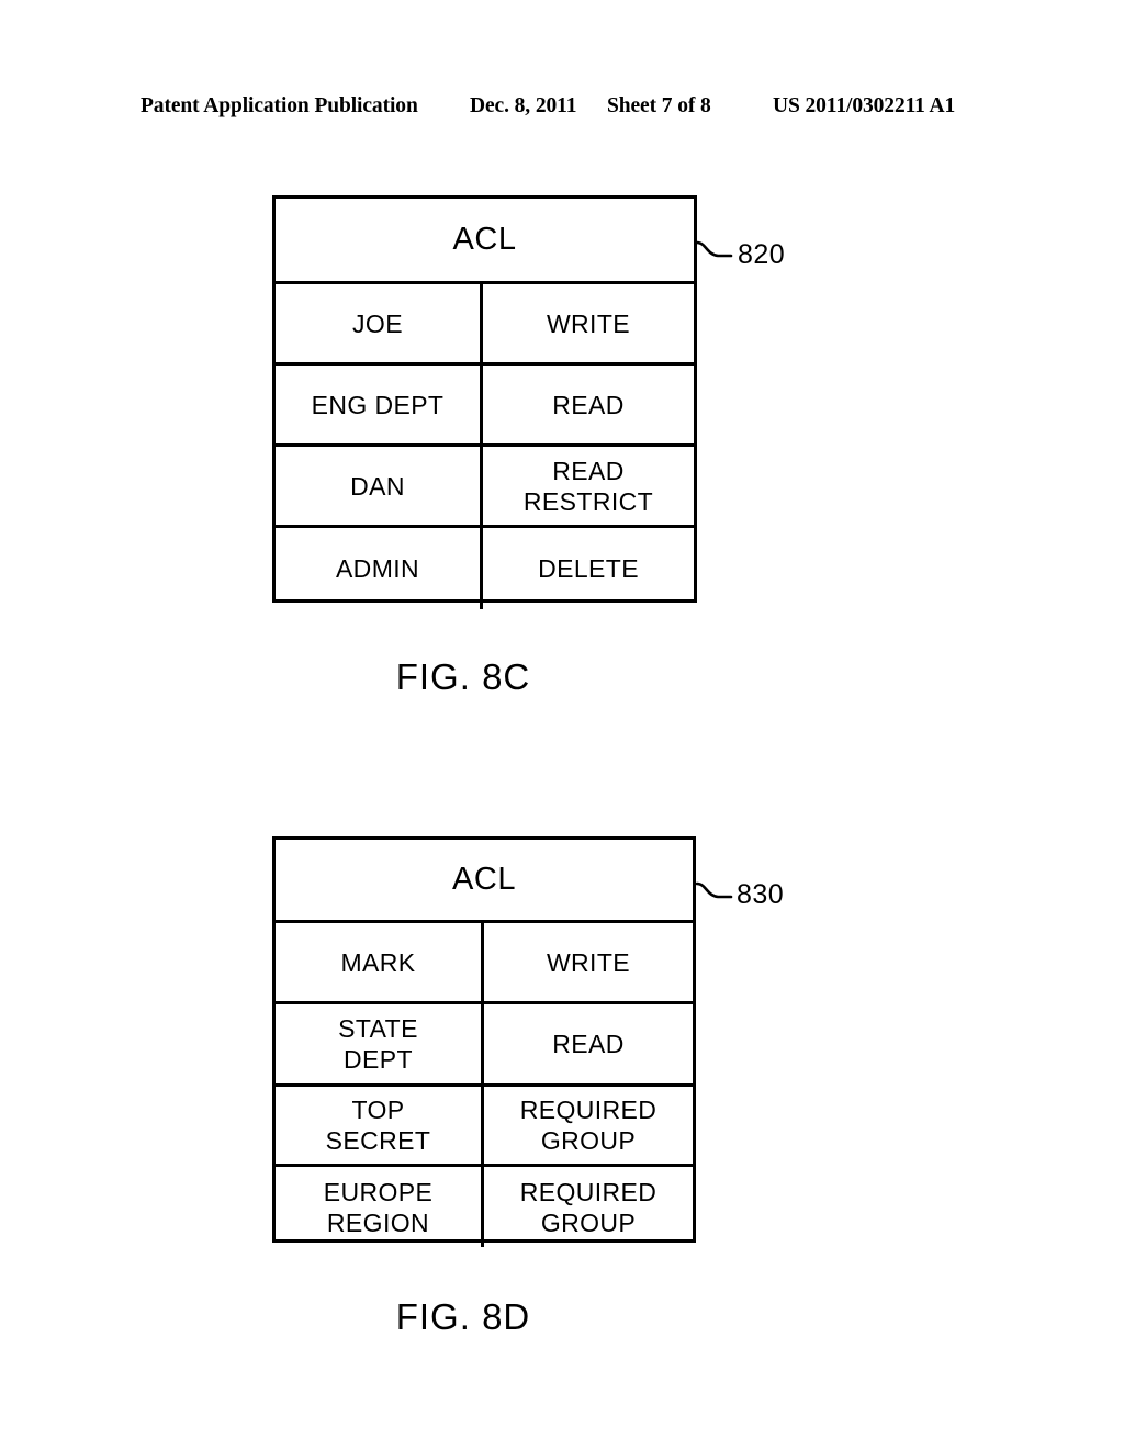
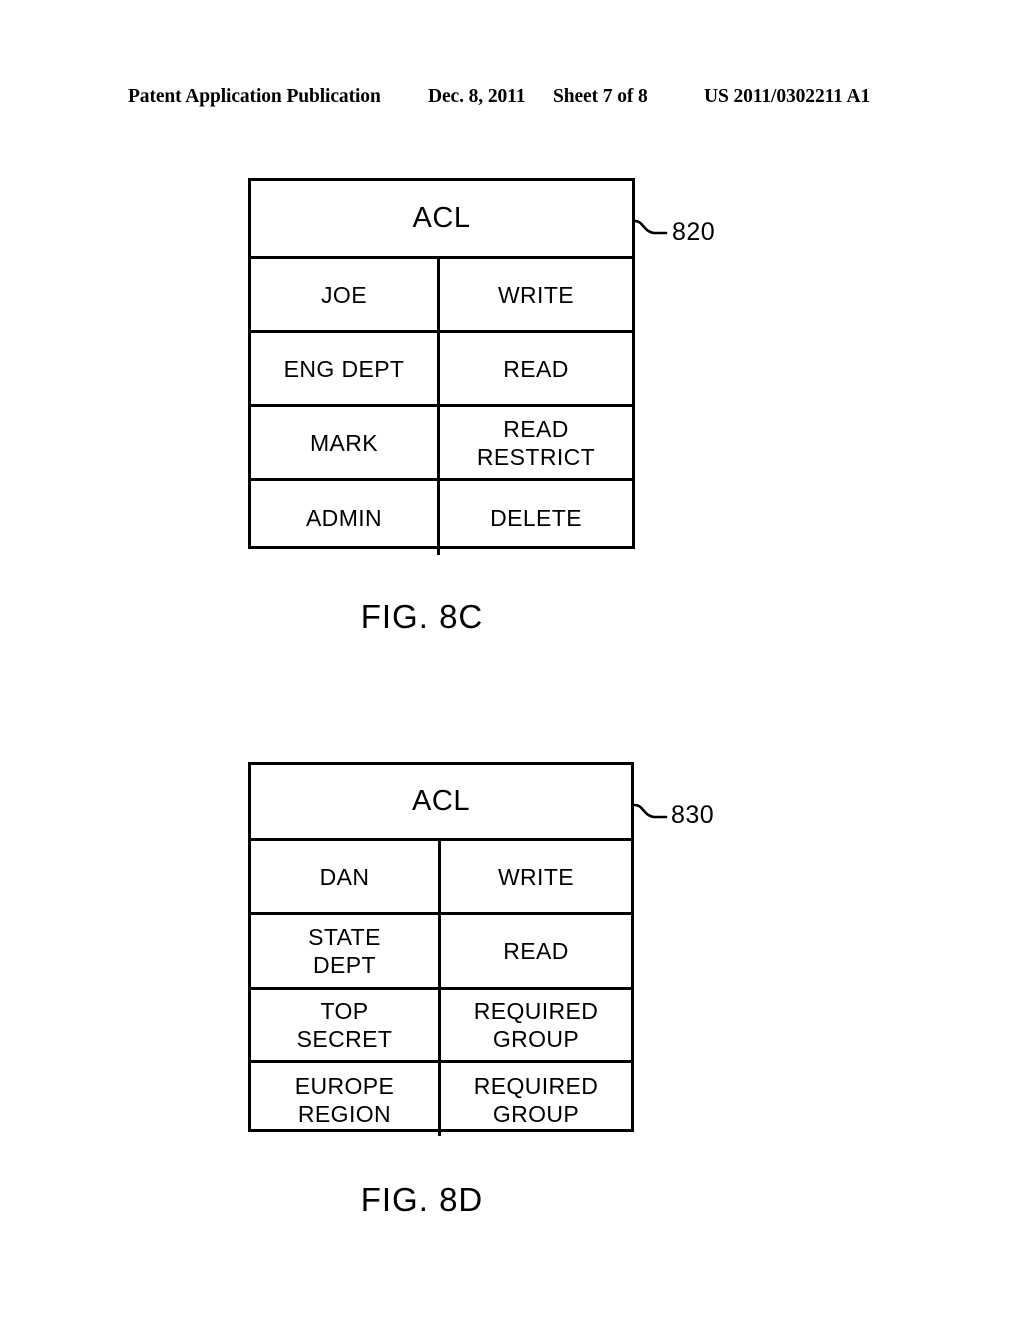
  Patent Application Publication
  Dec. 8, 2011
  Sheet 7 of 8
  US 2011/0302211 A1
  ACL
  JOE
  WRITE
  ENG DEPT
  READ
- DAN
+ MARK
  READ
  RESTRICT
  ADMIN
  DELETE
  820
  FIG. 8C
  ACL
- MARK
+ DAN
  WRITE
  STATE
  DEPT
  READ
  TOP
  SECRET
  REQUIRED
  GROUP
  EUROPE
  REGION
  REQUIRED
  GROUP
  830
  FIG. 8D
